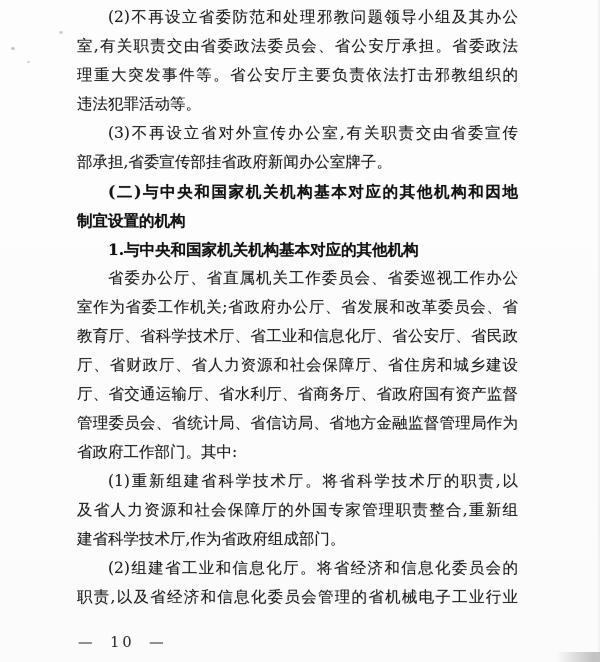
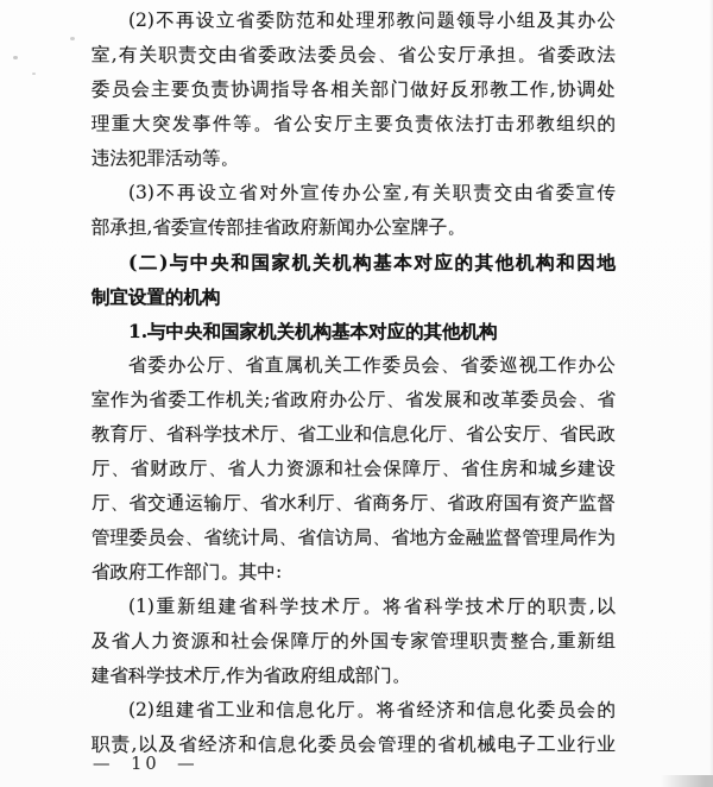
  (2)不再设立省委防范和处理邪教问题领导小组及其办公
  室,有关职责交由省委政法委员会、省公安厅承担。省委政法
+ 委员会主要负责协调指导各相关部门做好反邪教工作,协调处
  理重大突发事件等。省公安厅主要负责依法打击邪教组织的
  违法犯罪活动等。
  (3)不再设立省对外宣传办公室,有关职责交由省委宣传
  部承担,省委宣传部挂省政府新闻办公室牌子。
  (二)与中央和国家机关机构基本对应的其他机构和因地
  制宜设置的机构
  1.与中央和国家机关机构基本对应的其他机构
  省委办公厅、省直属机关工作委员会、省委巡视工作办公
  室作为省委工作机关;省政府办公厅、省发展和改革委员会、省
  教育厅、省科学技术厅、省工业和信息化厅、省公安厅、省民政
  厅、省财政厅、省人力资源和社会保障厅、省住房和城乡建设
  厅、省交通运输厅、省水利厅、省商务厅、省政府国有资产监督
  管理委员会、省统计局、省信访局、省地方金融监督管理局作为
  省政府工作部门。其中:
  (1)重新组建省科学技术厅。将省科学技术厅的职责,以
  及省人力资源和社会保障厅的外国专家管理职责整合,重新组
  建省科学技术厅,作为省政府组成部门。
  (2)组建省工业和信息化厅。将省经济和信息化委员会的
  职责,以及省经济和信息化委员会管理的省机械电子工业行业
  — 10 —
